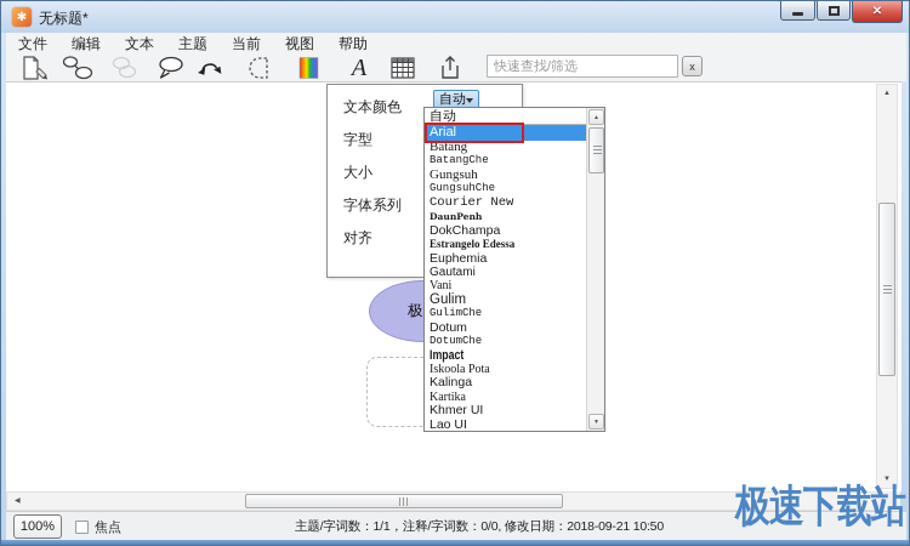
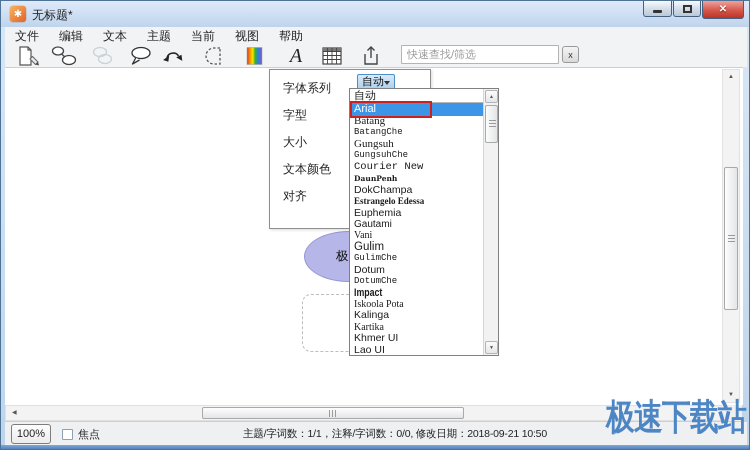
  ✱
  无标题*
  ✕
  文件 编辑 文本 主题 当前 视图 帮助
  A
  快速查找/筛选
  x
- 文本颜色
+ 字体系列
  字型
  大小
- 字体系列
+ 文本颜色
  对齐
  自动
  自动
  Arial
  Batang
  BatangChe
  Gungsuh
  GungsuhChe
  Courier New
  DaunPenh
  DokChampa
  Estrangelo Edessa
  Euphemia
  Gautami
  Vani
  Gulim
  GulimChe
  Dotum
  DotumChe
  Impact
  Iskoola Pota
  Kalinga
  Kartika
  Khmer UI
  Lao UI
  100%
  焦点
  主题/字词数：1/1，注释/字词数：0/0, 修改日期：2018-09-21 10:50
  极速下载站
